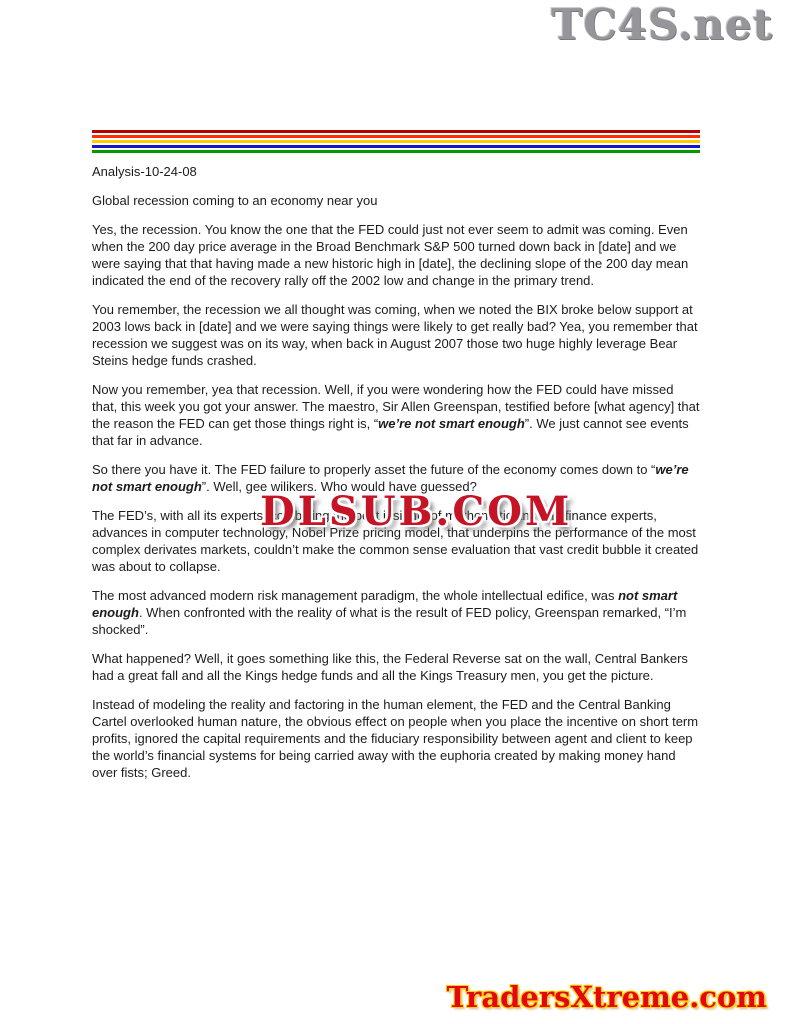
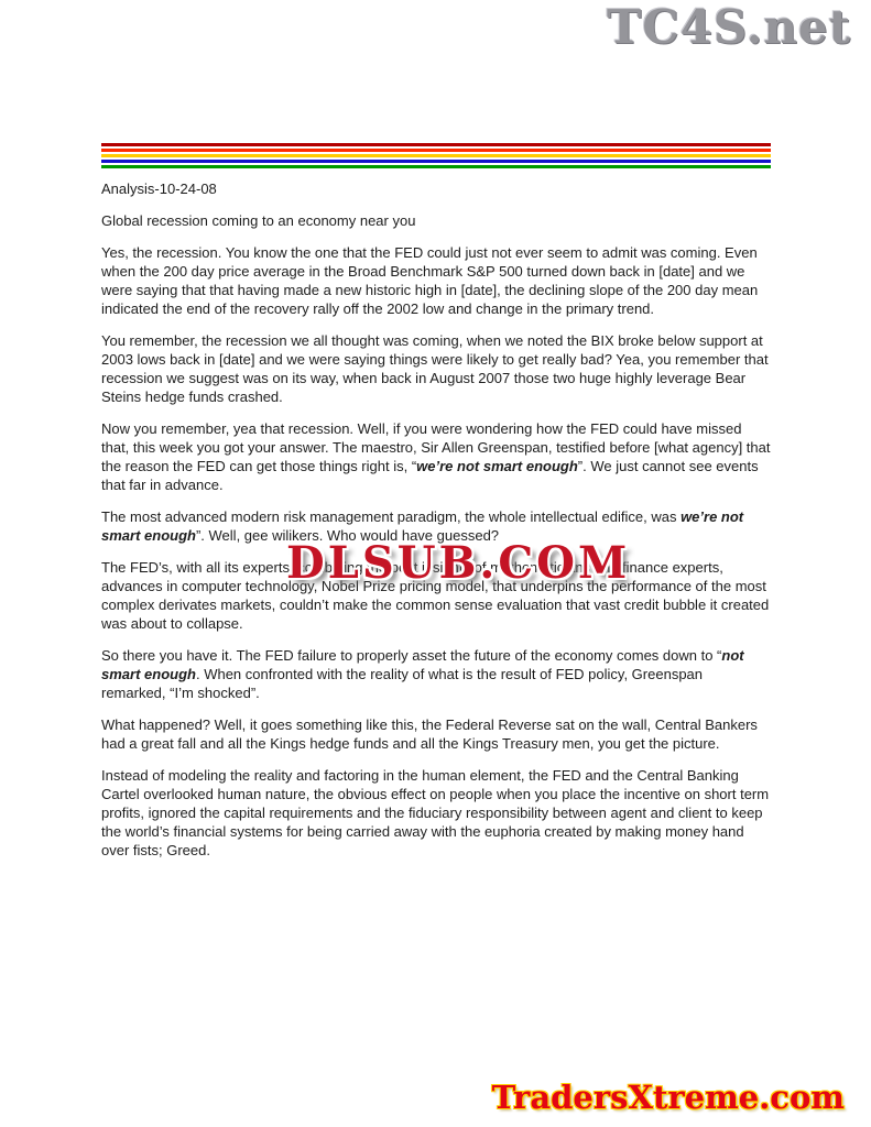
  TC4S.net
  Analysis-10-24-08
  Global recession coming to an economy near you
  Yes, the recession. You know the one that the FED could just not ever seem to admit was coming. Even when the 200 day price average in the Broad Benchmark S&P 500 turned down back in [date] and we were saying that that having made a new historic high in [date], the declining slope of the 200 day mean indicated the end of the recovery rally off the 2002 low and change in the primary trend.
  You remember, the recession we all thought was coming, when we noted the BIX broke below support at 2003 lows back in [date] and we were saying things were likely to get really bad? Yea, you remember that recession we suggest was on its way, when back in August 2007 those two huge highly leverage Bear Steins hedge funds crashed.
  Now you remember, yea that recession. Well, if you were wondering how the FED could have missed that, this week you got your answer. The maestro, Sir Allen Greenspan, testified before [what agency] that the reason the FED can get those things right is, “we’re not smart enough”. We just cannot see events that far in advance.
- So there you have it. The FED failure to properly asset the future of the economy comes down to “we’re not smart enough”. Well, gee wilikers. Who would have guessed?
+ The most advanced modern risk management paradigm, the whole intellectual edifice, was we’re not smart enough”. Well, gee wilikers. Who would have guessed?
  The FED’s, with all its experts, combining the best insights of mathematicians and finance experts, advances in computer technology, Nobel Prize pricing model, that underpins the performance of the most complex derivates markets, couldn’t make the common sense evaluation that vast credit bubble it created was about to collapse.
- The most advanced modern risk management paradigm, the whole intellectual edifice, was not smart enough. When confronted with the reality of what is the result of FED policy, Greenspan remarked, “I’m shocked”.
+ So there you have it. The FED failure to properly asset the future of the economy comes down to “not smart enough. When confronted with the reality of what is the result of FED policy, Greenspan remarked, “I’m shocked”.
  What happened? Well, it goes something like this, the Federal Reverse sat on the wall, Central Bankers had a great fall and all the Kings hedge funds and all the Kings Treasury men, you get the picture.
  Instead of modeling the reality and factoring in the human element, the FED and the Central Banking Cartel overlooked human nature, the obvious effect on people when you place the incentive on short term profits, ignored the capital requirements and the fiduciary responsibility between agent and client to keep the world’s financial systems for being carried away with the euphoria created by making money hand over fists; Greed.
  DLSUB.COM
  TradersXtreme.com
